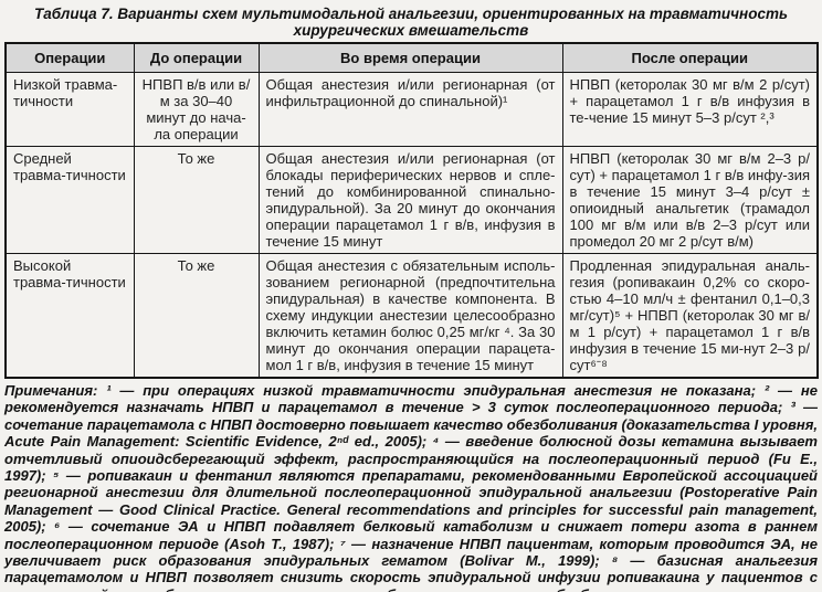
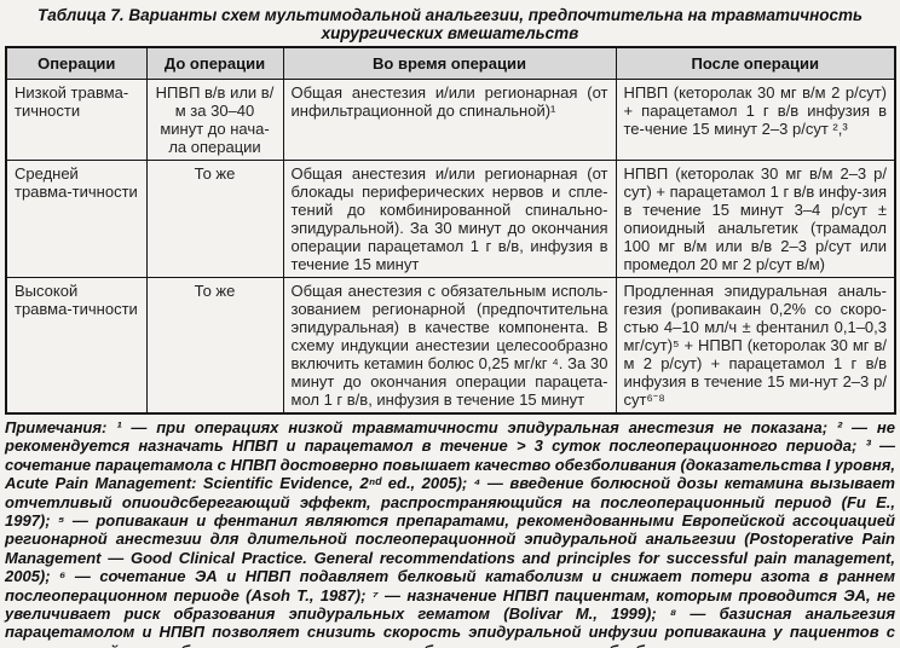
- Таблица 7. Варианты схем мультимодальной анальгезии, ориентированных на травматичность
+ Таблица 7. Варианты схем мультимодальной анальгезии, предпочтительна на травматичность
  хирургических вмешательств
  Операции	До операции	Во время операции	После операции
- Низкой травма-тичности	НПВП в/в или в/м за 30–40 минут до нача-ла операции	Общая анестезия и/или регионарная (от инфильтрационной до спинальной)¹	НПВП (кеторолак 30 мг в/м 2 р/сут) + парацетамол 1 г в/в инфузия в те-чение 15 минут 5–3 р/сут ²,³
+ Низкой травма-тичности	НПВП в/в или в/м за 30–40 минут до нача-ла операции	Общая анестезия и/или регионарная (от инфильтрационной до спинальной)¹	НПВП (кеторолак 30 мг в/м 2 р/сут) + парацетамол 1 г в/в инфузия в те-чение 15 минут 2–3 р/сут ²,³
- Средней травма-тичности	То же	Общая анестезия и/или регионарная (от блокады периферических нервов и спле-тений до комбинированной спинально-эпидуральной). За 20 минут до окончания операции парацетамол 1 г в/в, инфузия в течение 15 минут	НПВП (кеторолак 30 мг в/м 2–3 р/сут) + парацетамол 1 г в/в инфу-зия в течение 15 минут 3–4 р/сут ± опиоидный анальгетик (трамадол 100 мг в/м или в/в 2–3 р/сут или промедол 20 мг 2 р/сут в/м)
+ Средней травма-тичности	То же	Общая анестезия и/или регионарная (от блокады периферических нервов и спле-тений до комбинированной спинально-эпидуральной). За 30 минут до окончания операции парацетамол 1 г в/в, инфузия в течение 15 минут	НПВП (кеторолак 30 мг в/м 2–3 р/сут) + парацетамол 1 г в/в инфу-зия в течение 15 минут 3–4 р/сут ± опиоидный анальгетик (трамадол 100 мг в/м или в/в 2–3 р/сут или промедол 20 мг 2 р/сут в/м)
- Высокой травма-тичности	То же	Общая анестезия с обязательным исполь-зованием регионарной (предпочтительна эпидуральная) в качестве компонента. В схему индукции анестезии целесообразно включить кетамин болюс 0,25 мг/кг ⁴. За 30 минут до окончания операции парацета-мол 1 г в/в, инфузия в течение 15 минут	Продленная эпидуральная аналь-гезия (ропивакаин 0,2% со скоро-стью 4–10 мл/ч ± фентанил 0,1–0,3 мг/сут)⁵ + НПВП (кеторолак 30 мг в/м 1 р/сут) + парацетамол 1 г в/в инфузия в течение 15 ми-нут 2–3 р/сут⁶⁻⁸
+ Высокой травма-тичности	То же	Общая анестезия с обязательным исполь-зованием регионарной (предпочтительна эпидуральная) в качестве компонента. В схему индукции анестезии целесообразно включить кетамин болюс 0,25 мг/кг ⁴. За 30 минут до окончания операции парацета-мол 1 г в/в, инфузия в течение 15 минут	Продленная эпидуральная аналь-гезия (ропивакаин 0,2% со скоро-стью 4–10 мл/ч ± фентанил 0,1–0,3 мг/сут)⁵ + НПВП (кеторолак 30 мг в/м 2 р/сут) + парацетамол 1 г в/в инфузия в течение 15 ми-нут 2–3 р/сут⁶⁻⁸
  Примечания: ¹ — при операциях низкой травматичности эпидуральная анестезия не показана; ² — не рекомендуется назначать НПВП и парацетамол в течение > 3 суток послеоперационного периода; ³ — сочетание парацетамола с НПВП достоверно повышает качество обезболивания (доказательства I уровня, Acute Pain Management: Scientific Evidence, 2ⁿᵈ ed., 2005); ⁴ — введение болюсной дозы кетамина вызывает отчетливый опиоидсберегающий эффект, распространяющийся на послеоперационный период (Fu E., 1997); ⁵ — ропивакаин и фентанил являются препаратами, рекомендованными Европейской ассоциацией регионарной анестезии для длительной послеоперационной эпидуральной анальгезии (Postoperative Pain Management — Good Clinical Practice. General recommendations and principles for successful pain management, 2005); ⁶ — сочетание ЭА и НПВП подавляет белковый катаболизм и снижает потери азота в раннем послеоперационном периоде (Asoh T., 1987); ⁷ — назначение НПВП пациентам, которым проводится ЭА, не увеличивает риск образования эпидуральных гематом (Bolivar M., 1999); ⁸ — базисная анальгезия парацетамолом и НПВП позволяет снизить скорость эпидуральной инфузии ропивакаина у пациентов с
